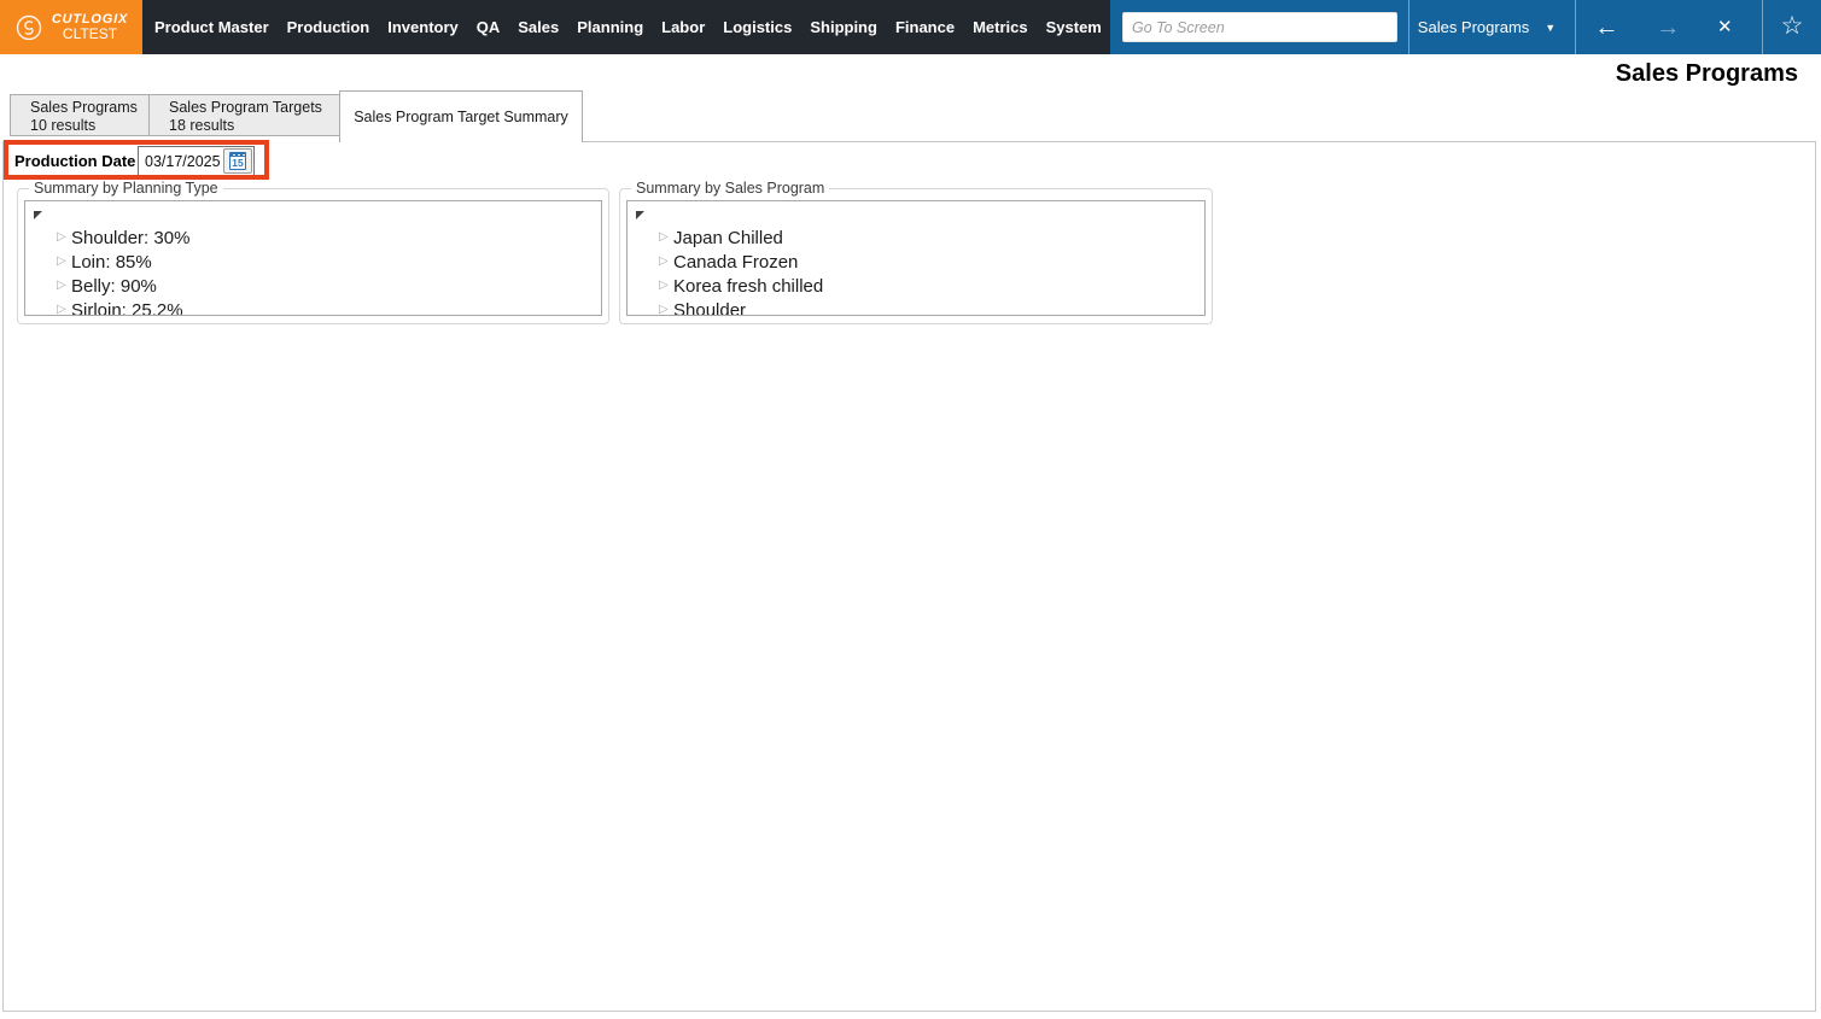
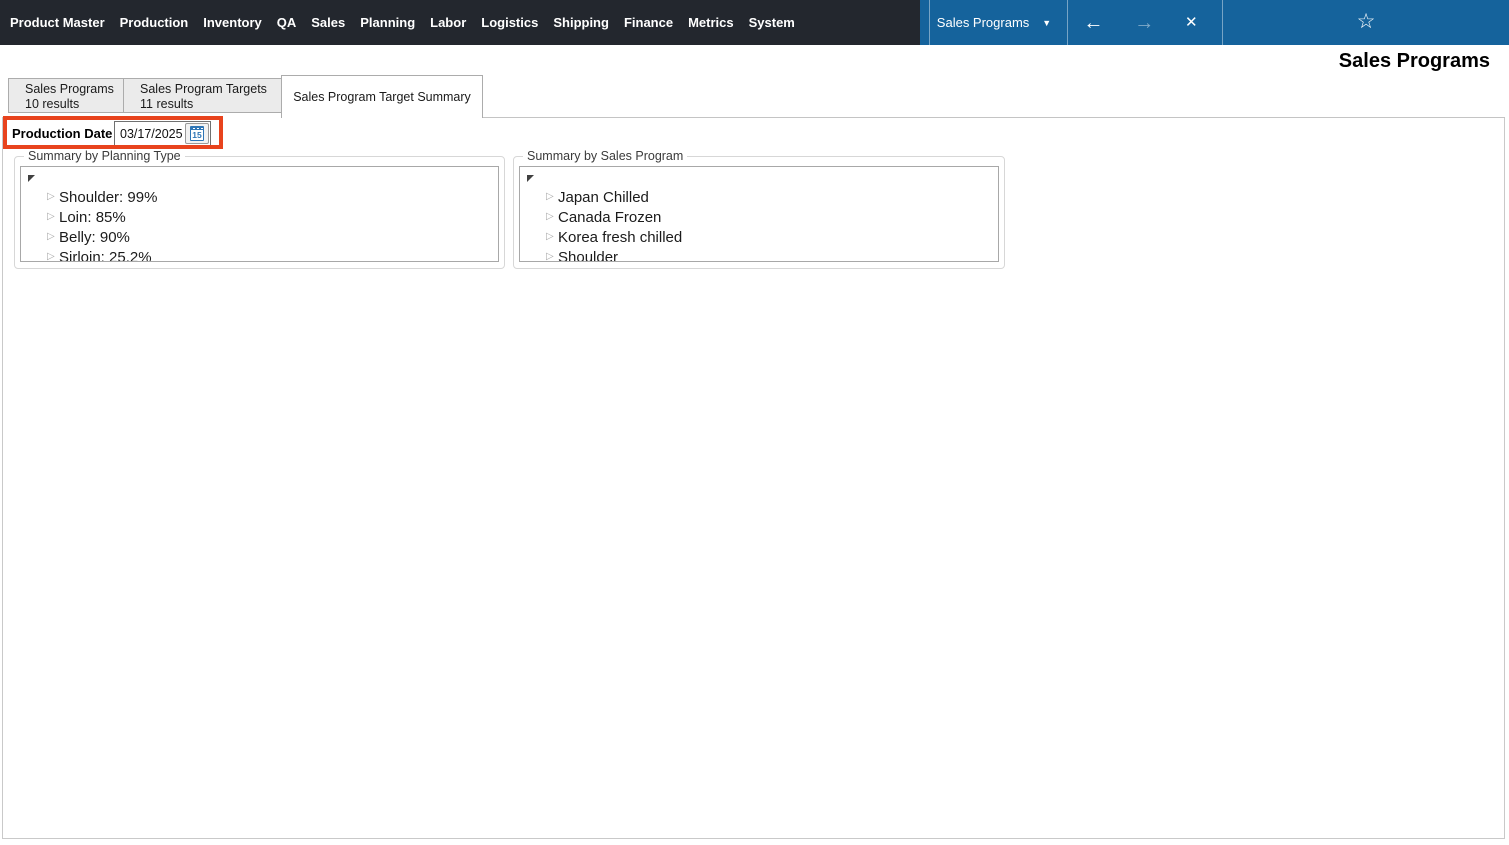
- CUTLOGIX
- CLTEST
  Product Master
  Production
  Inventory
  QA
  Sales
  Planning
  Labor
  Logistics
  Shipping
  Finance
  Metrics
  System
- Go To Screen
  Sales Programs
  ▼
  ←
  →
  ✕
  ☆
  Sales Programs
  Sales Programs
  10 results
  Sales Program Targets
- 18 results
+ 11 results
  Sales Program Target Summary
  Production Date
  03/17/2025
  15
  Summary by Planning Type
  ▷
- Shoulder: 30%
+ Shoulder: 99%
  ▷
  Loin: 85%
  ▷
  Belly: 90%
  ▷
  Sirloin: 25.2%
  Summary by Sales Program
  ▷
  Japan Chilled
  ▷
  Canada Frozen
  ▷
  Korea fresh chilled
  ▷
  Shoulder
